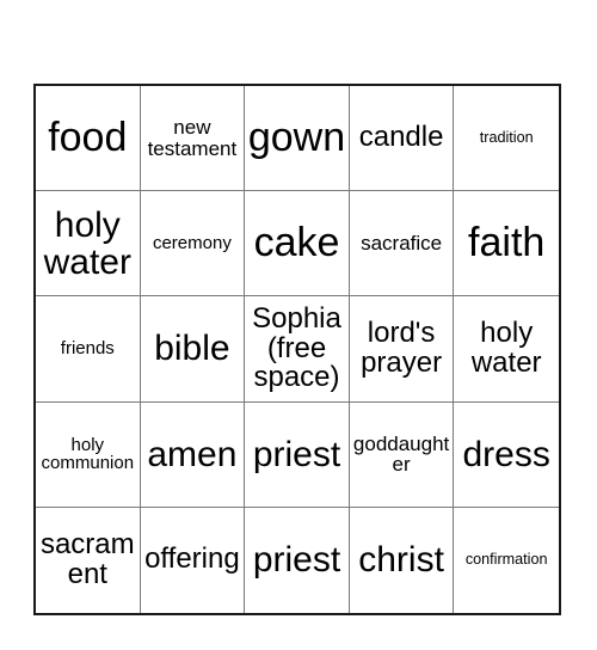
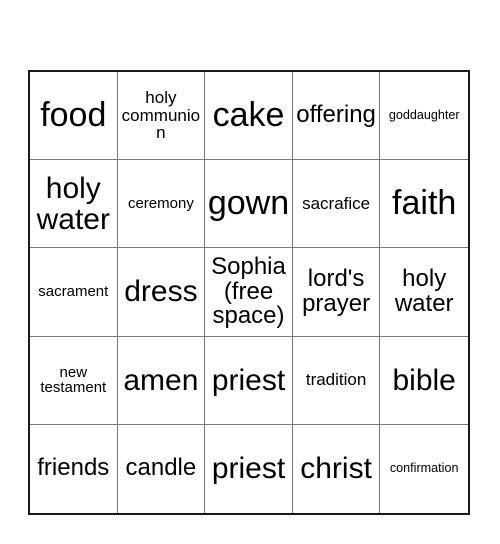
  food
- new testament
+ holy communion
- gown
+ cake
- candle
+ offering
- tradition
+ goddaughter
  holy water
  ceremony
- cake
+ gown
  sacrafice
  faith
- friends
+ sacrament
- bible
+ dress
  Sophia (free space)
  lord's prayer
  holy water
- holy communion
+ new testament
  amen
  priest
- goddaughter
+ tradition
- dress
+ bible
- sacrament
+ friends
- offering
+ candle
  priest
  christ
  confirmation
